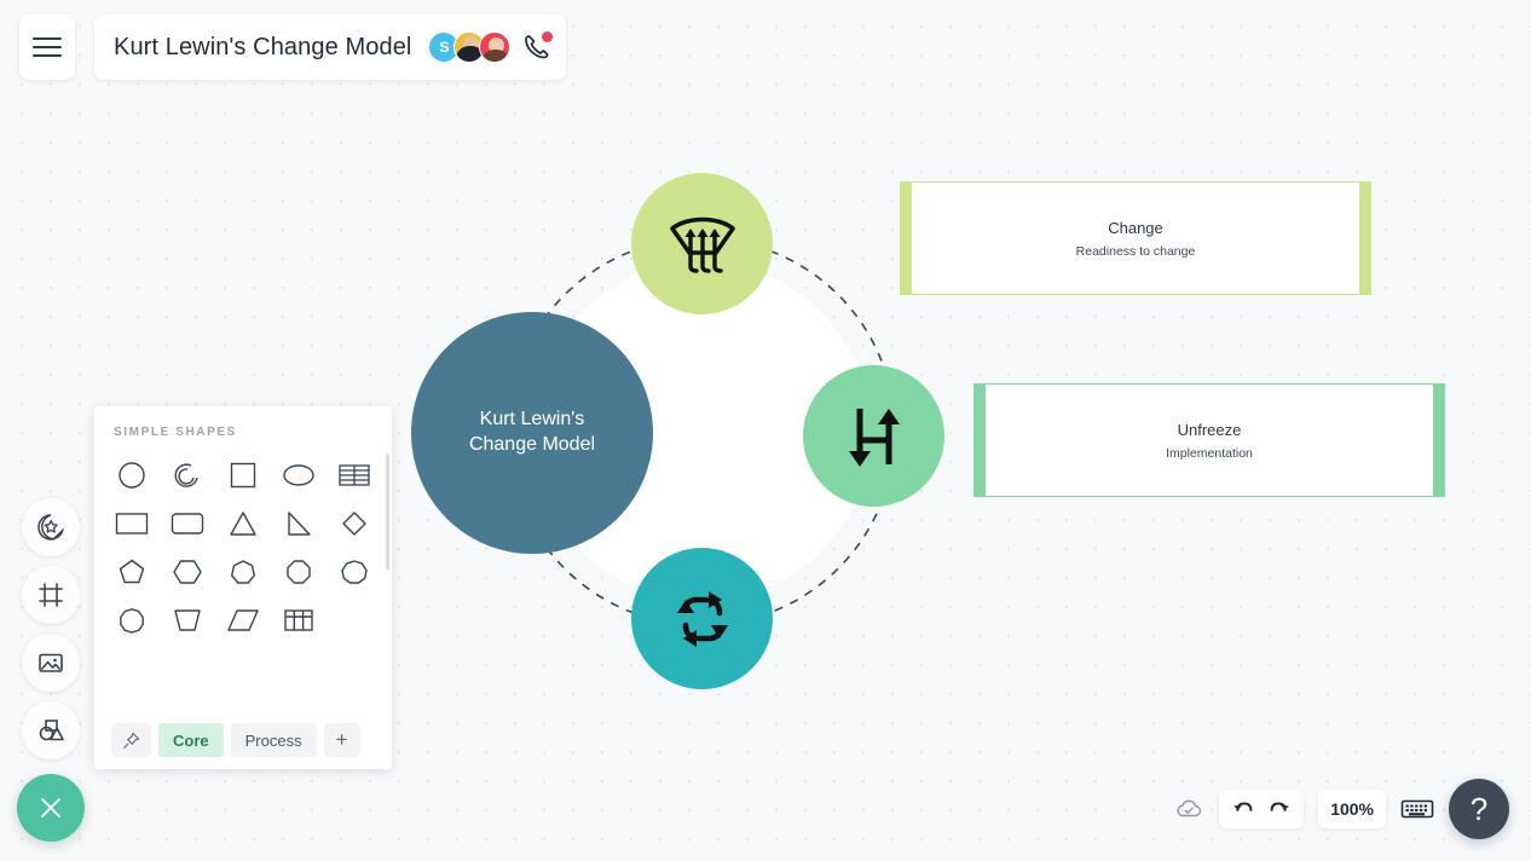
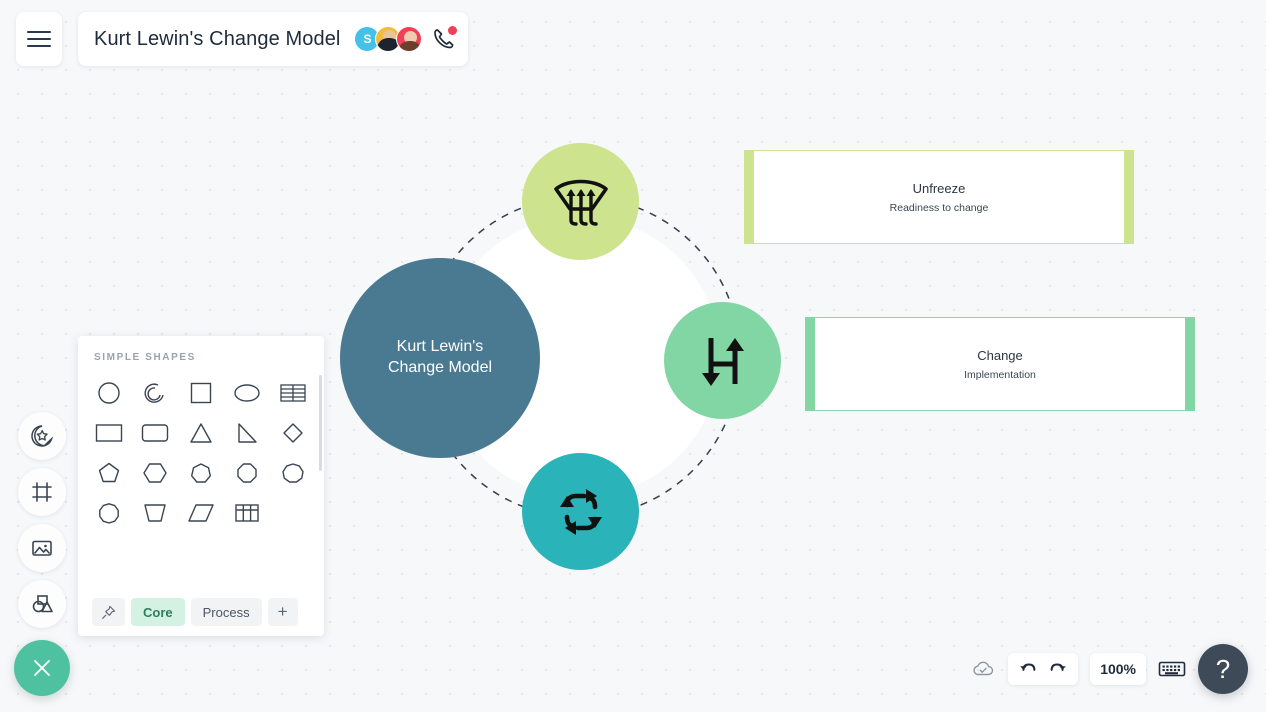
  Kurt Lewin's
  Change Model
- Change
+ Unfreeze
  Readiness to change
- Unfreeze
+ Change
  Implementation
  Kurt Lewin's Change Model
  S
  SIMPLE SHAPES
  Core
  Process
  +
  100%
  ?
